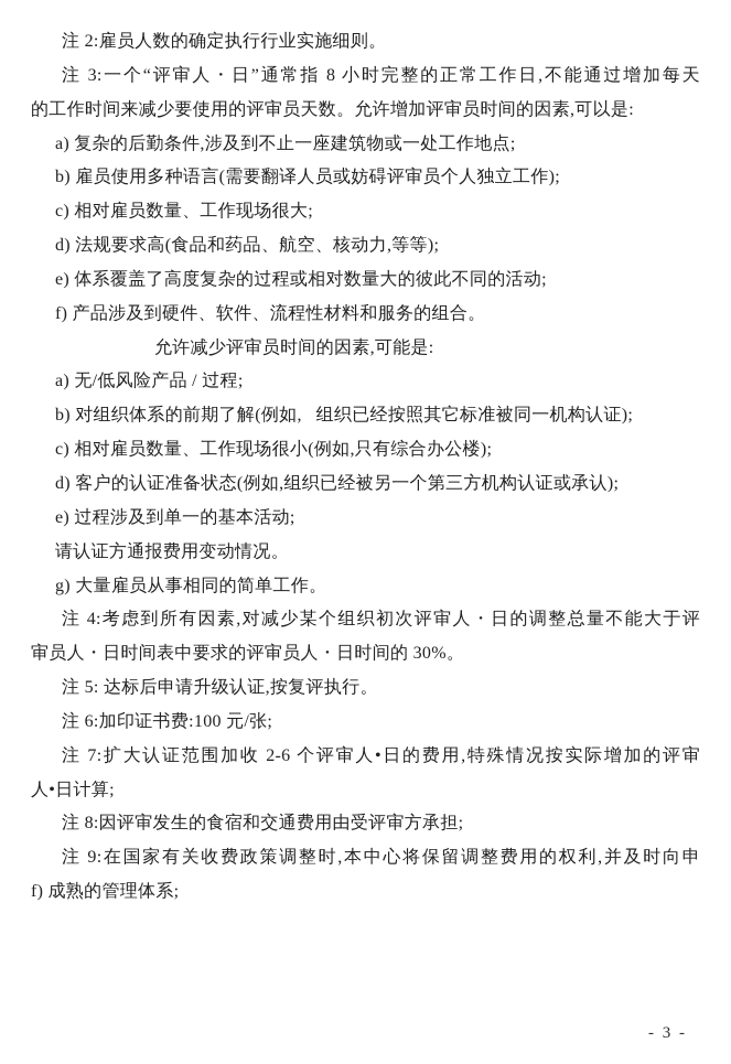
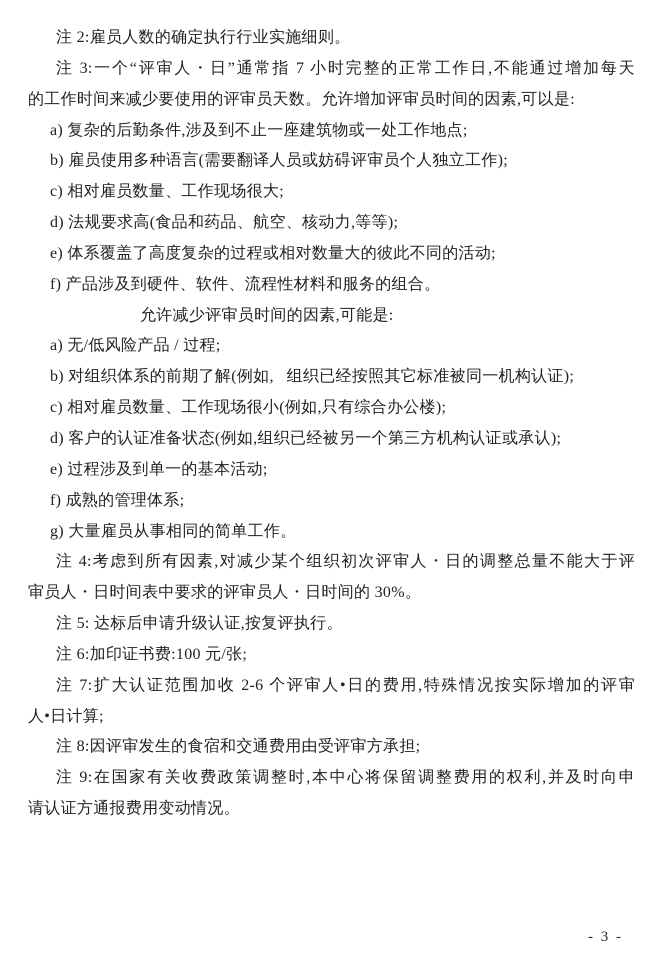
  注 2:雇员人数的确定执行行业实施细则。
- 注 3:一个“评审人・日”通常指 8 小时完整的正常工作日,不能通过增加每天
+ 注 3:一个“评审人・日”通常指 7 小时完整的正常工作日,不能通过增加每天
  的工作时间来减少要使用的评审员天数。允许增加评审员时间的因素,可以是:
  a) 复杂的后勤条件,涉及到不止一座建筑物或一处工作地点;
  b) 雇员使用多种语言(需要翻译人员或妨碍评审员个人独立工作);
  c) 相对雇员数量、工作现场很大;
  d) 法规要求高(食品和药品、航空、核动力,等等);
  e) 体系覆盖了高度复杂的过程或相对数量大的彼此不同的活动;
  f) 产品涉及到硬件、软件、流程性材料和服务的组合。
  允许减少评审员时间的因素,可能是:
  a) 无/低风险产品 / 过程;
  b) 对组织体系的前期了解(例如, 组织已经按照其它标准被同一机构认证);
  c) 相对雇员数量、工作现场很小(例如,只有综合办公楼);
  d) 客户的认证准备状态(例如,组织已经被另一个第三方机构认证或承认);
  e) 过程涉及到单一的基本活动;
- 请认证方通报费用变动情况。
+ f) 成熟的管理体系;
  g) 大量雇员从事相同的简单工作。
  注 4:考虑到所有因素,对减少某个组织初次评审人・日的调整总量不能大于评
  审员人・日时间表中要求的评审员人・日时间的 30%。
  注 5: 达标后申请升级认证,按复评执行。
  注 6:加印证书费:100 元/张;
  注 7:扩大认证范围加收 2-6 个评审人•日的费用,特殊情况按实际增加的评审
  人•日计算;
  注 8:因评审发生的食宿和交通费用由受评审方承担;
  注 9:在国家有关收费政策调整时,本中心将保留调整费用的权利,并及时向申
- f) 成熟的管理体系;
+ 请认证方通报费用变动情况。
  - 3 -
